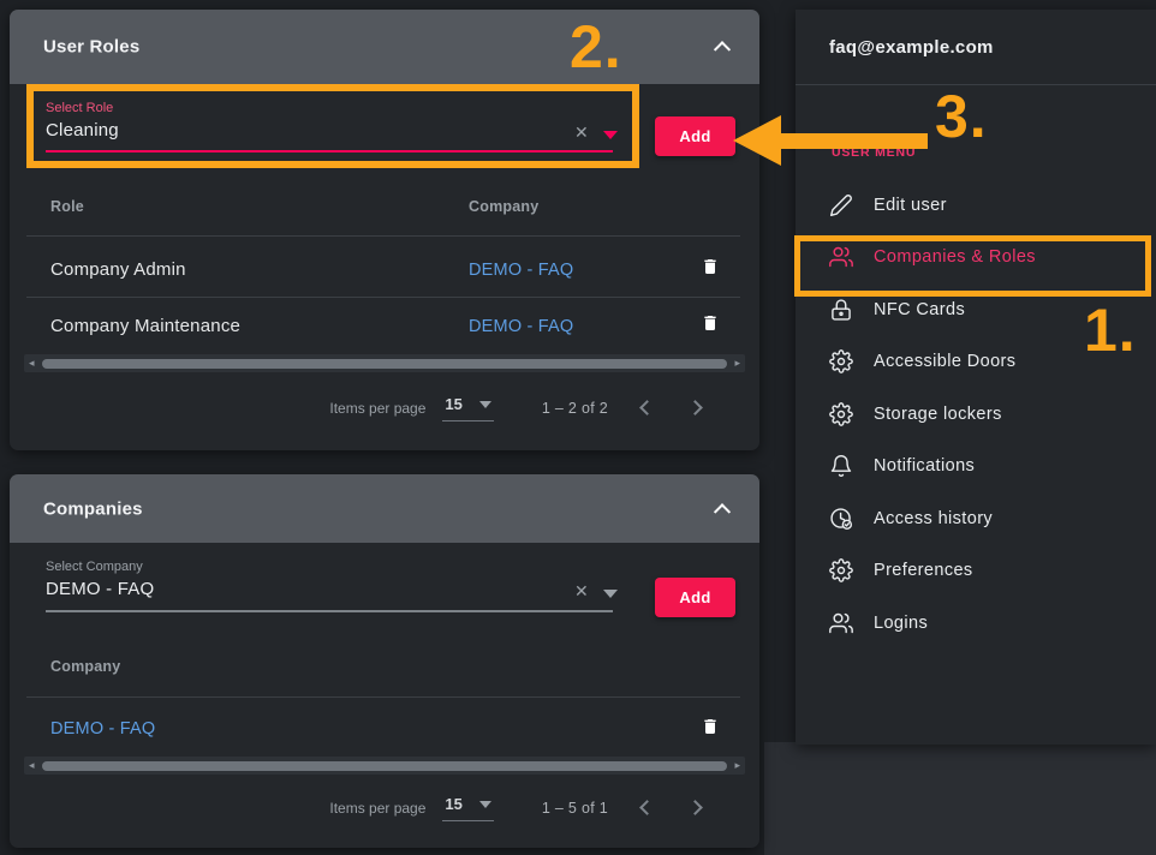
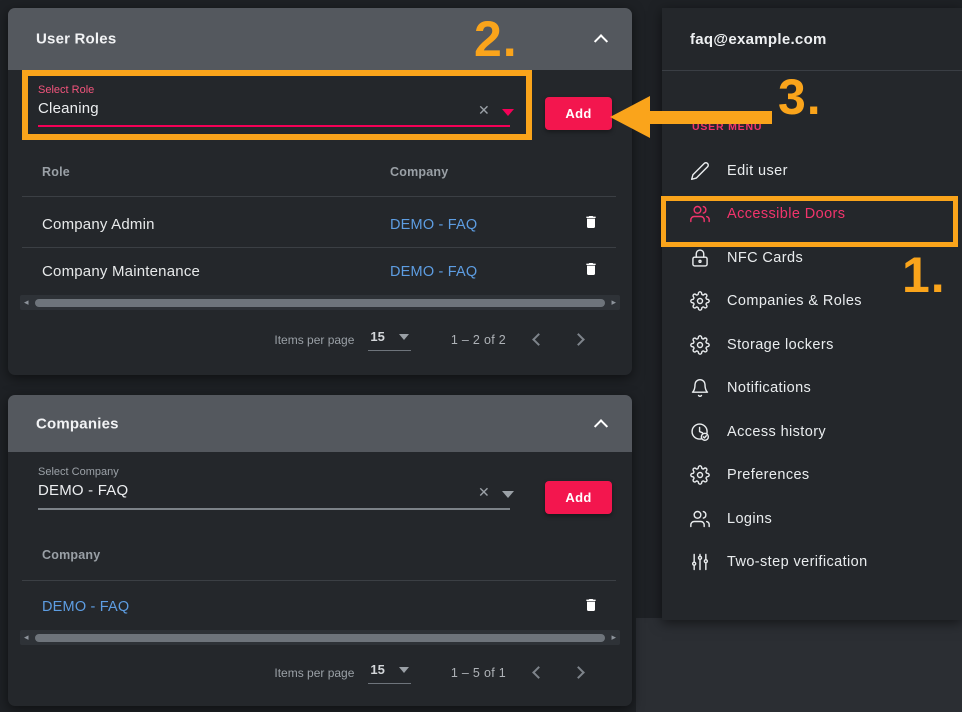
  User Roles
  Select Role
  Cleaning
  ✕
  Add
  Role
  Company
  Company Admin
  DEMO - FAQ
  Company Maintenance
  DEMO - FAQ
  ◂
  ▸
  Items per page
  15
  1 – 2 of 2
  Companies
  Select Company
  DEMO - FAQ
  ✕
  Add
  Company
  DEMO - FAQ
  ◂
  ▸
  Items per page
  15
  1 – 5 of 1
  faq@example.com
  USER MENU
  Edit user
- Companies & Roles
+ Accessible Doors
  NFC Cards
- Accessible Doors
+ Companies & Roles
  Storage lockers
  Notifications
  Access history
  Preferences
  Logins
+ Two-step verification
  2.
  3.
  1.
